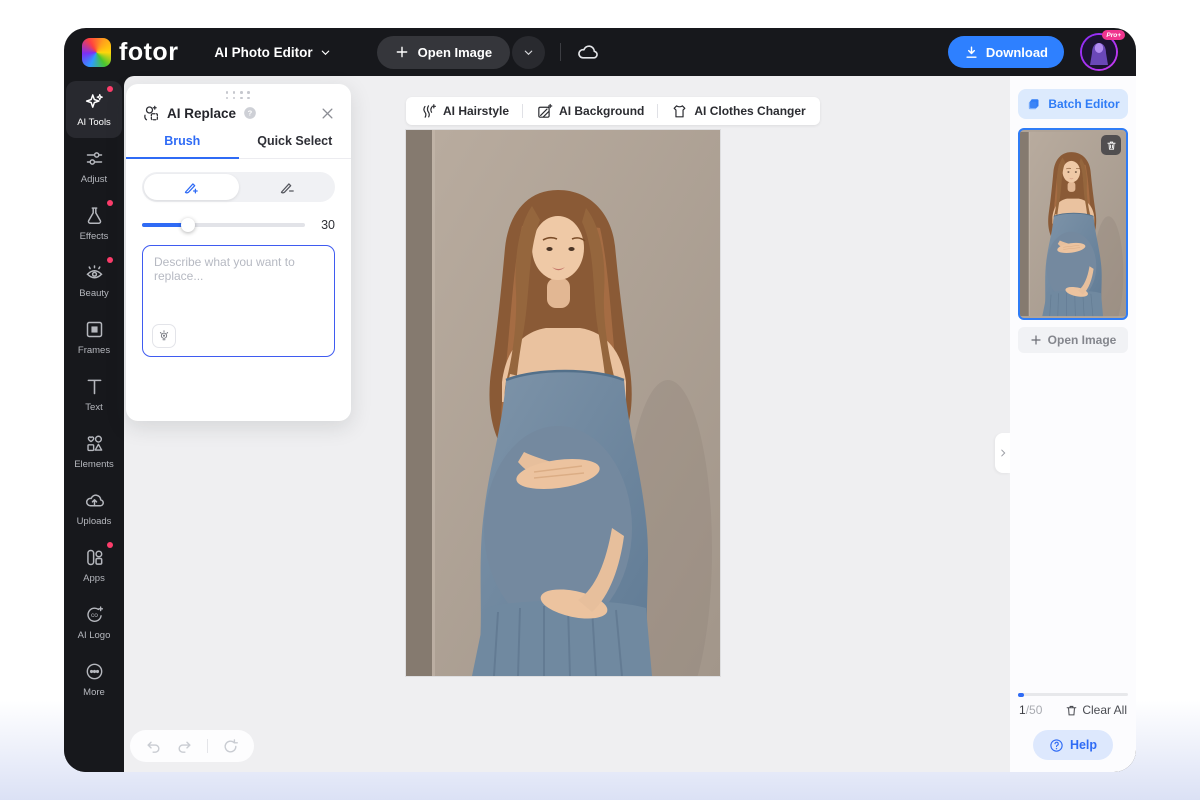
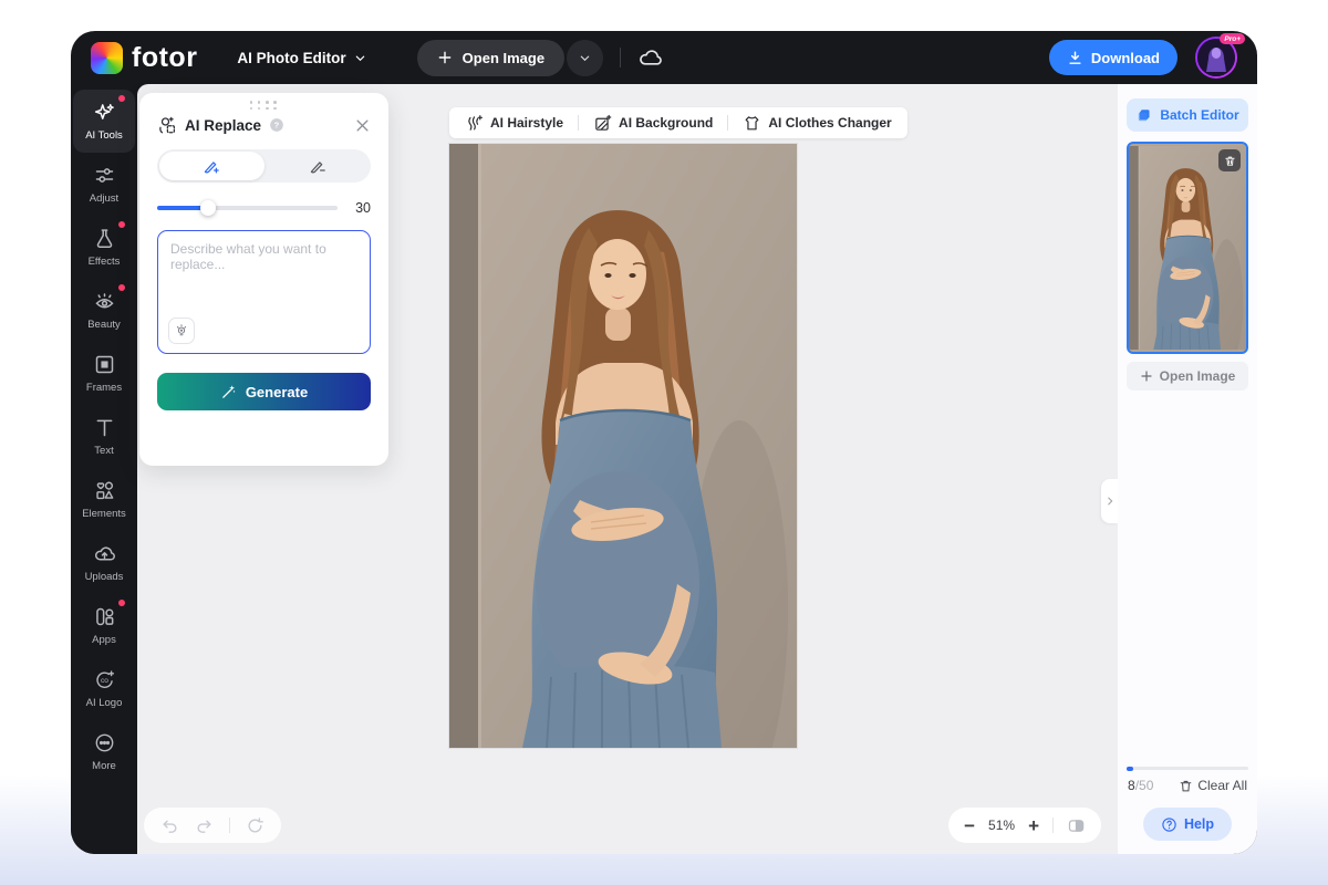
  fotor
  AI Photo Editor
  Open Image
  Download
  AI Tools
  Adjust
  Effects
  Beauty
  Frames
  Text
  Elements
  Uploads
  Apps
  AI Logo
  More
  AI Hairstyle
  AI Background
  AI Clothes Changer
  AI Replace
  ?
- Brush
- Quick Select
  30
+ Generate
+ −
+ 51%
+ +
  Batch Editor
  Open Image
- 1
+ 8
  /50
  Clear All
  Help
